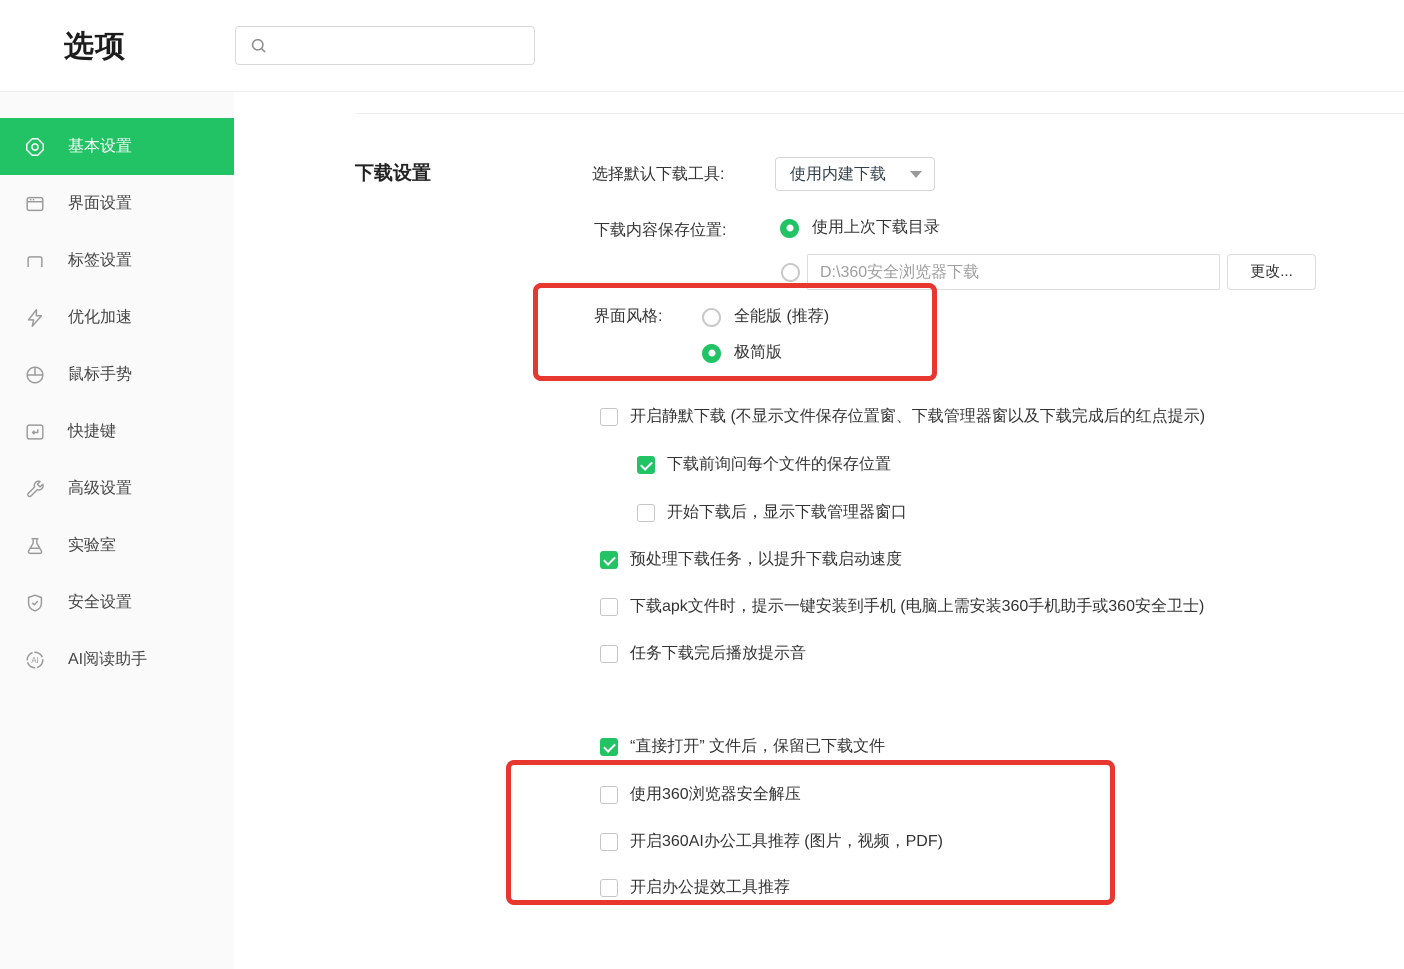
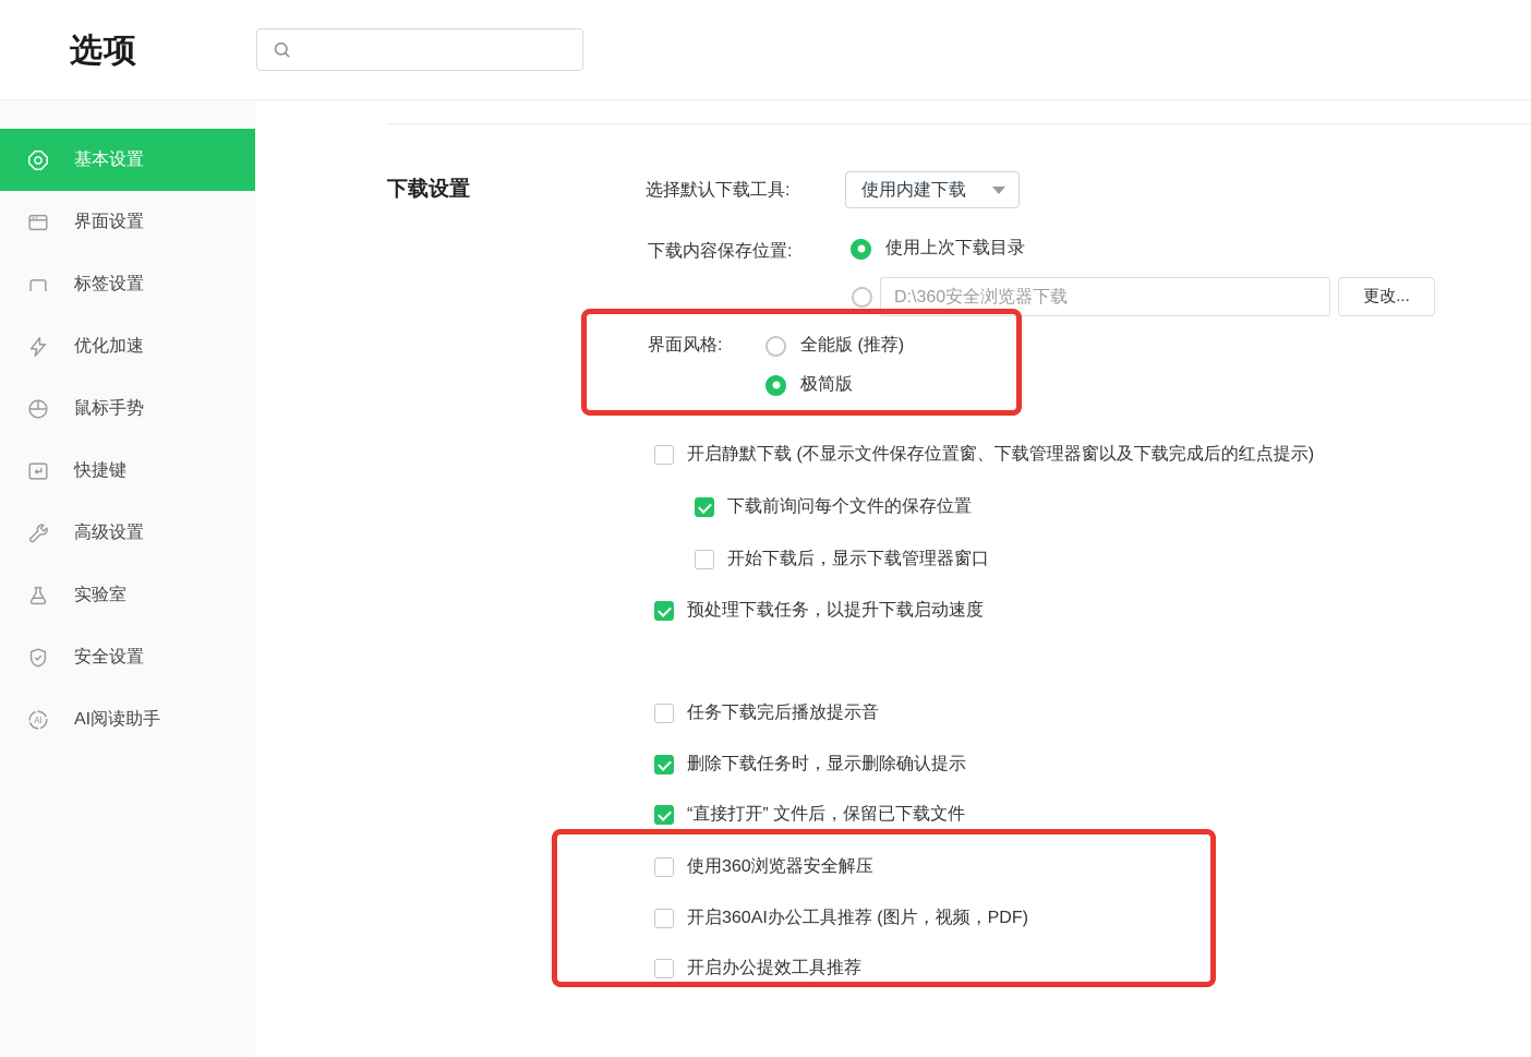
  选项
  基本设置
  界面设置
  标签设置
  优化加速
  鼠标手势
  快捷键
  高级设置
  实验室
  安全设置
  AI
  AI阅读助手
  下载设置
  选择默认下载工具:
  使用内建下载
  下载内容保存位置:
  使用上次下载目录
  D:\360安全浏览器下载
  更改...
  界面风格:
  全能版 (推荐)
  极简版
  开启静默下载 (不显示文件保存位置窗、下载管理器窗以及下载完成后的红点提示)
  下载前询问每个文件的保存位置
  开始下载后，显示下载管理器窗口
  预处理下载任务，以提升下载启动速度
- 下载apk文件时，提示一键安装到手机 (电脑上需安装360手机助手或360安全卫士)
  任务下载完后播放提示音
+ 删除下载任务时，显示删除确认提示
  “直接打开” 文件后，保留已下载文件
  使用360浏览器安全解压
  开启360AI办公工具推荐 (图片，视频，PDF)
  开启办公提效工具推荐
